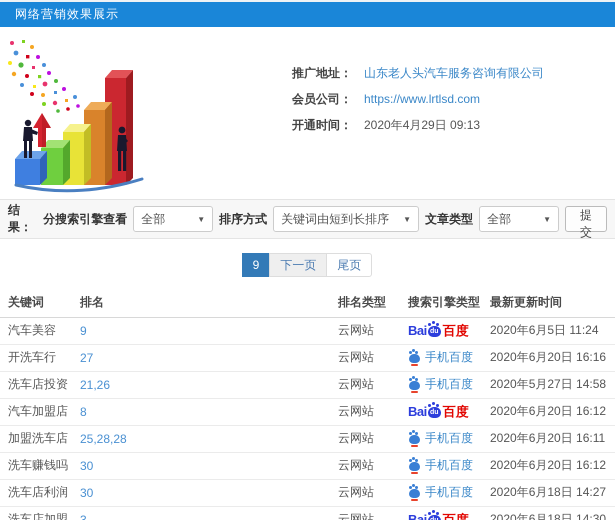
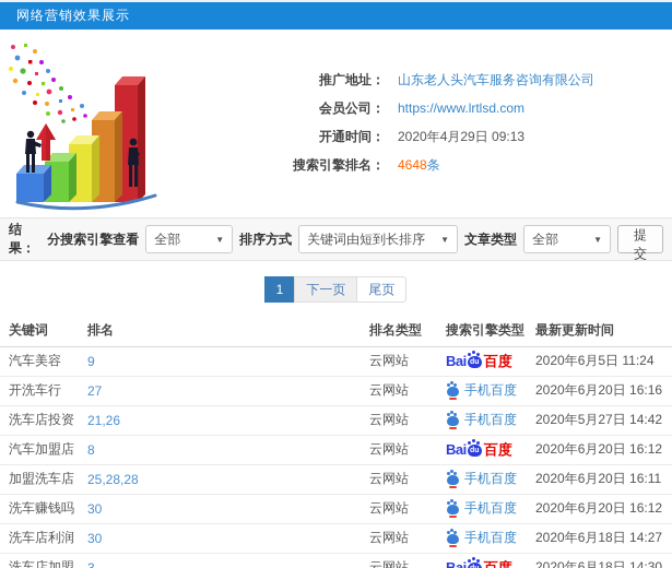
  网络营销效果展示
  推广地址：
  山东老人头汽车服务咨询有限公司
  会员公司：
  https://www.lrtlsd.com
  开通时间：
  2020年4月29日 09:13
+ 搜索引擎排名：
+ 4648
+ 条
  结果：
  分搜索引擎查看
  全部
  ▼
  排序方式
  关键词由短到长排序
  ▼
  文章类型
  全部
  ▼
  提交
- 9
+ 1
  下一页
  尾页
  关键词	排名	排名类型	搜索引擎类型	最新更新时间
  汽车美容	9	云网站	Bai 百度	2020年6月5日 11:24
  开洗车行	27	云网站	手机百度	2020年6月20日 16:16
- 洗车店投资	21,26	云网站	手机百度	2020年5月27日 14:58
+ 洗车店投资	21,26	云网站	手机百度	2020年5月27日 14:42
  汽车加盟店	8	云网站	Bai 百度	2020年6月20日 16:12
  加盟洗车店	25,28,28	云网站	手机百度	2020年6月20日 16:11
  洗车赚钱吗	30	云网站	手机百度	2020年6月20日 16:12
  洗车店利润	30	云网站	手机百度	2020年6月18日 14:27
  洗车店加盟		云网站	百度	2020年6月18日 14:30
